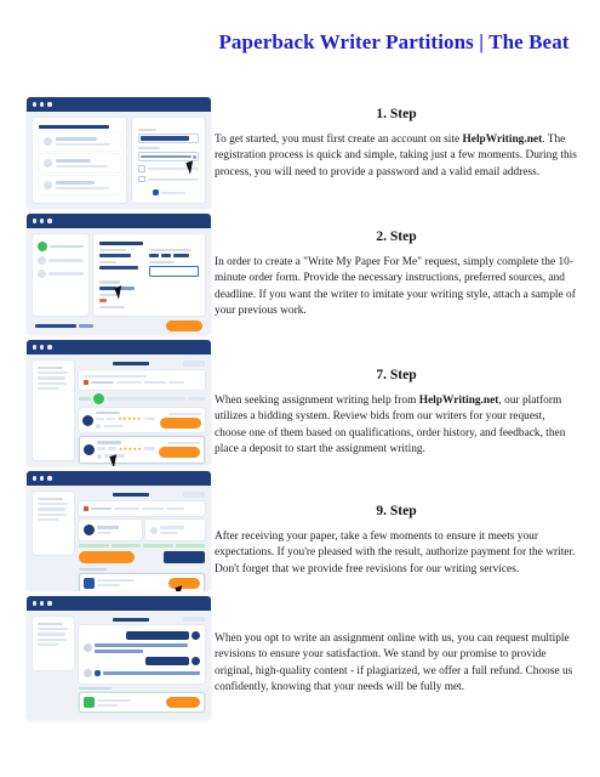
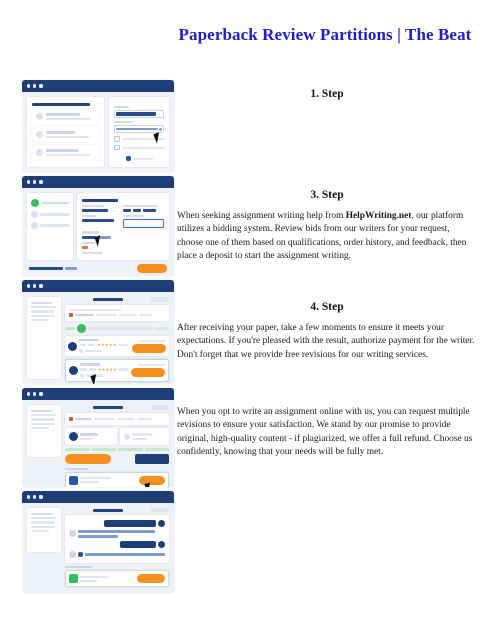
- Paperback Writer Partitions | The Beat
+ Paperback Review Partitions | The Beat
  1. Step
- To get started, you must first create an account on site HelpWriting.net. The registration process is quick and simple, taking just a few moments. During this process, you will need to provide a password and a valid email address.
- 2. Step
- In order to create a "Write My Paper For Me" request, simply complete the 10-minute order form. Provide the necessary instructions, preferred sources, and deadline. If you want the writer to imitate your writing style, attach a sample of your previous work.
- 7. Step
+ 3. Step
  When seeking assignment writing help from HelpWriting.net, our platform utilizes a bidding system. Review bids from our writers for your request, choose one of them based on qualifications, order history, and feedback, then place a deposit to start the assignment writing.
- 9. Step
+ 4. Step
  After receiving your paper, take a few moments to ensure it meets your expectations. If you're pleased with the result, authorize payment for the writer. Don't forget that we provide free revisions for our writing services.
  When you opt to write an assignment online with us, you can request multiple revisions to ensure your satisfaction. We stand by our promise to provide original, high-quality content - if plagiarized, we offer a full refund. Choose us confidently, knowing that your needs will be fully met.
